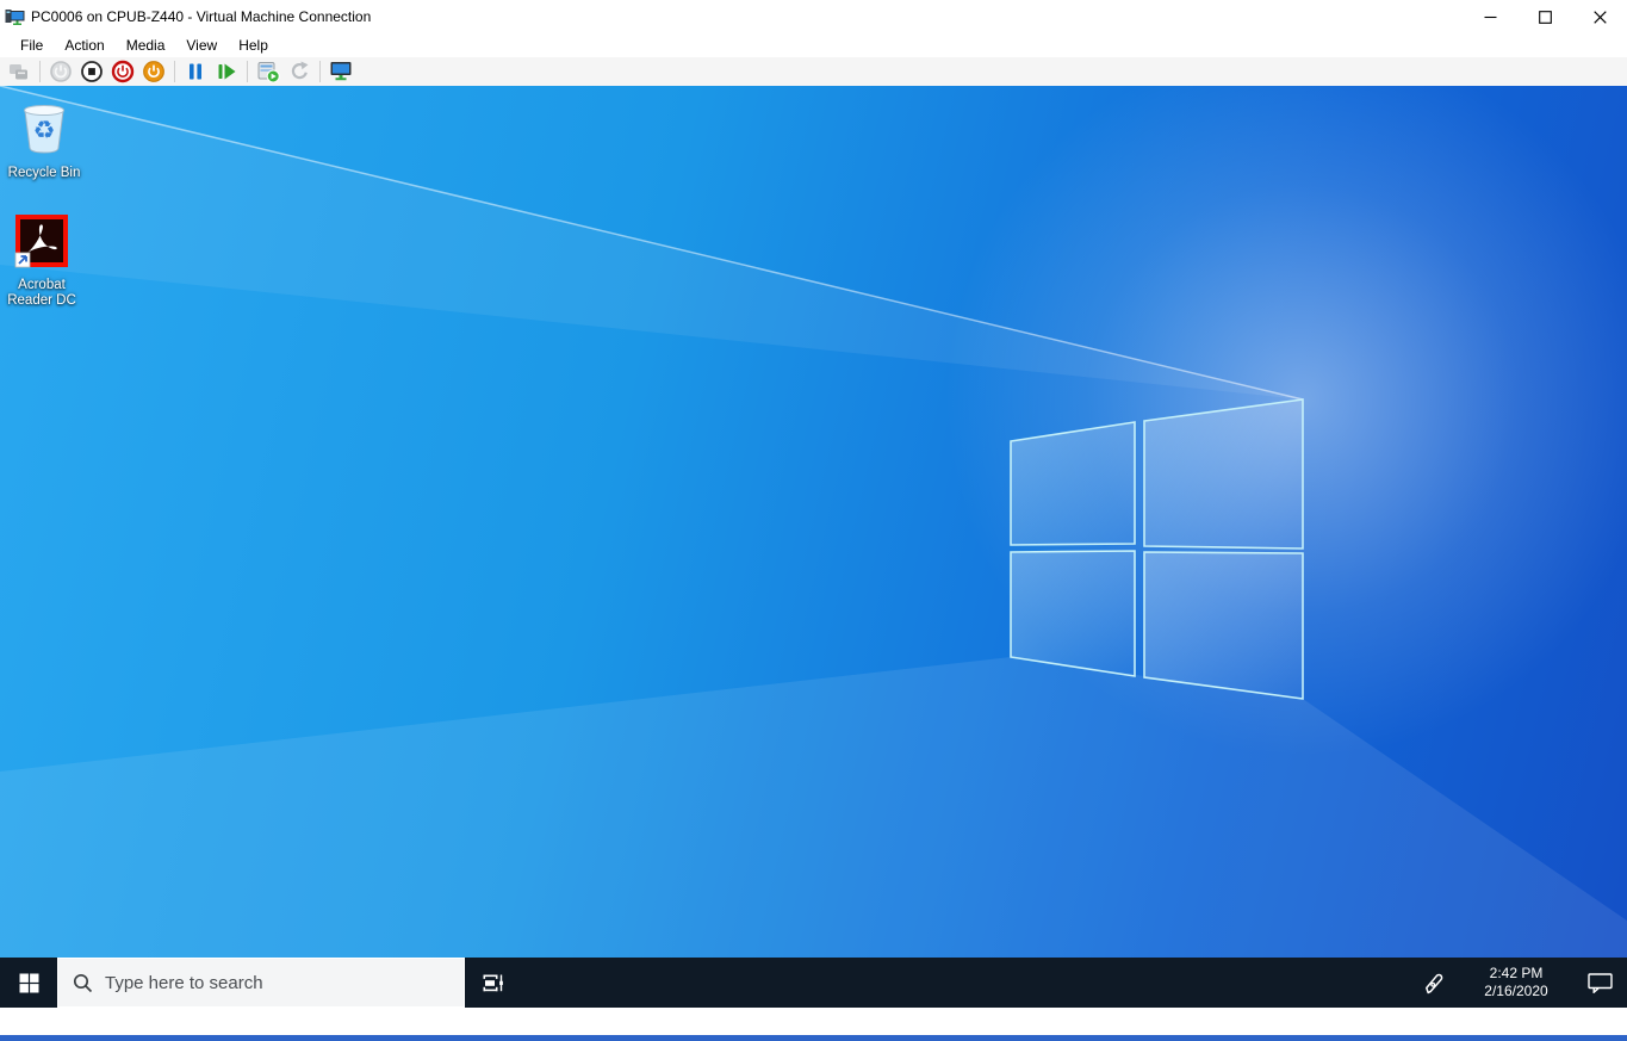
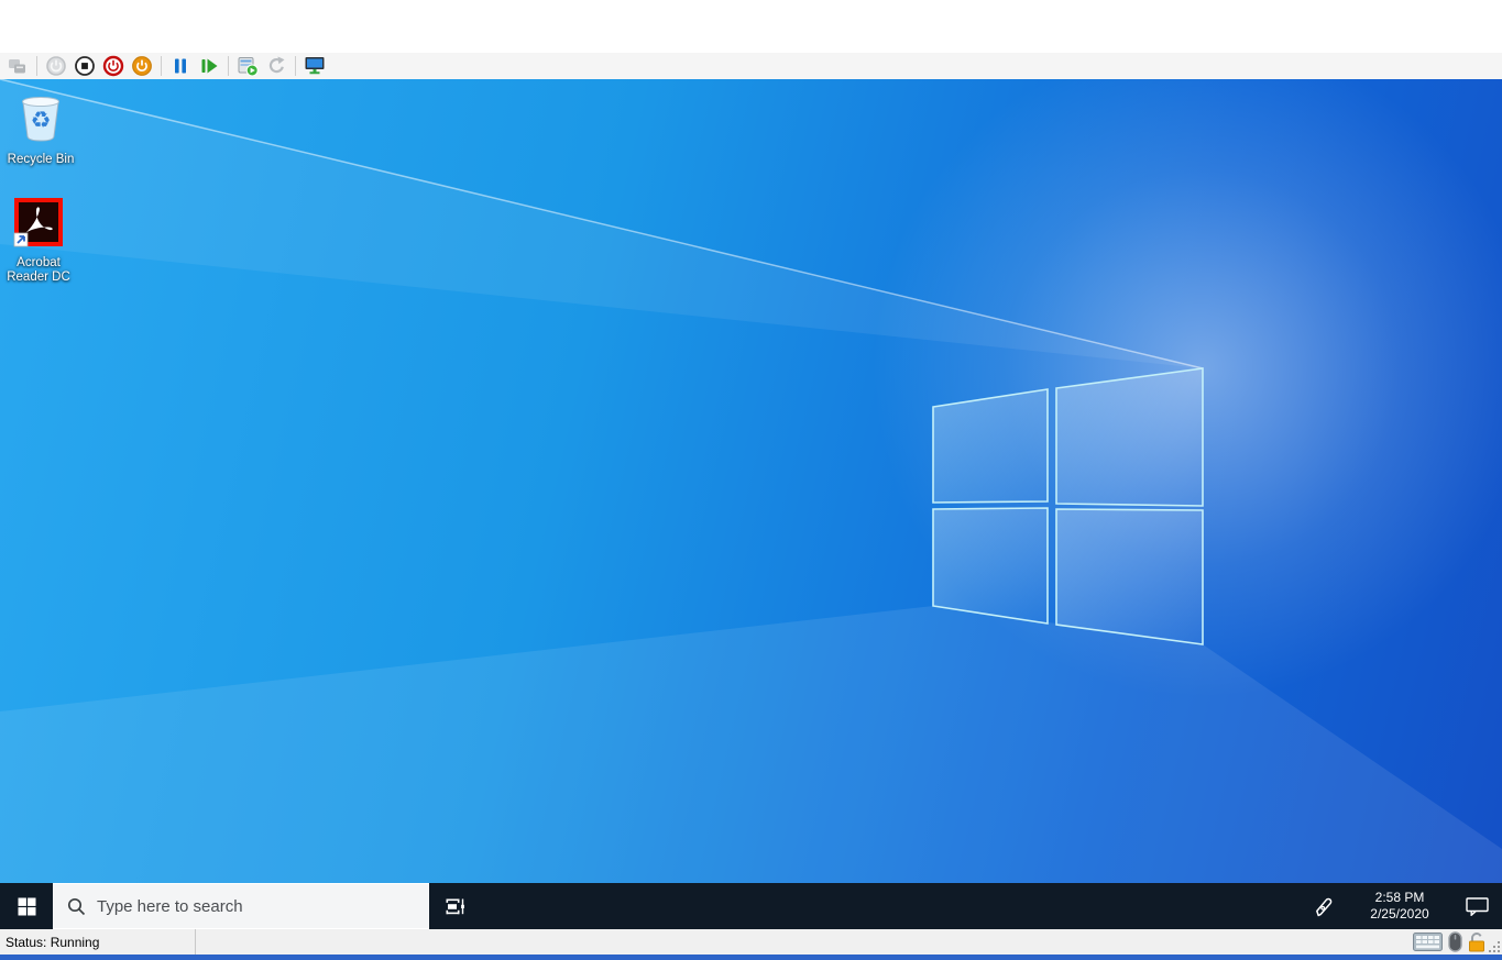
- PC0006 on CPUB-Z440 - Virtual Machine Connection
- File
- Action
- Media
- View
- Help
  ♻
  Recycle Bin
  Acrobat Reader DC
  Type here to search
- 2:42 PM
+ 2:58 PM
- 2/16/2020
+ 2/25/2020
+ Status: Running
